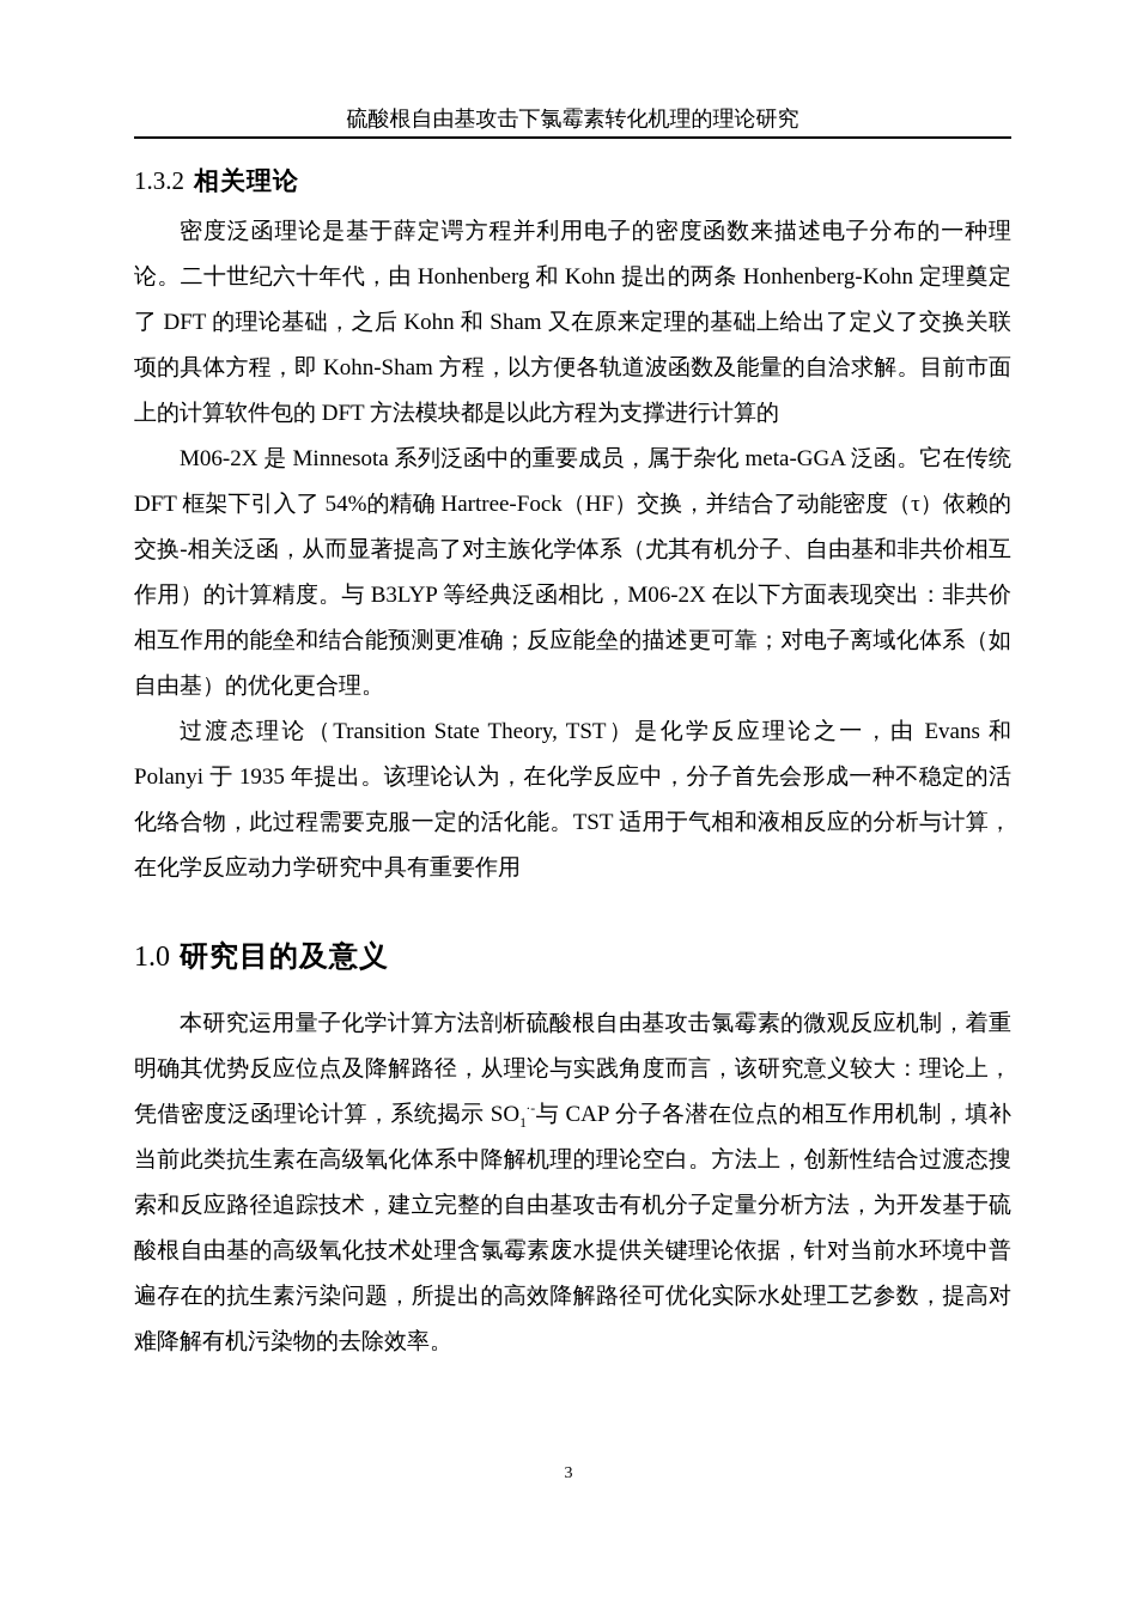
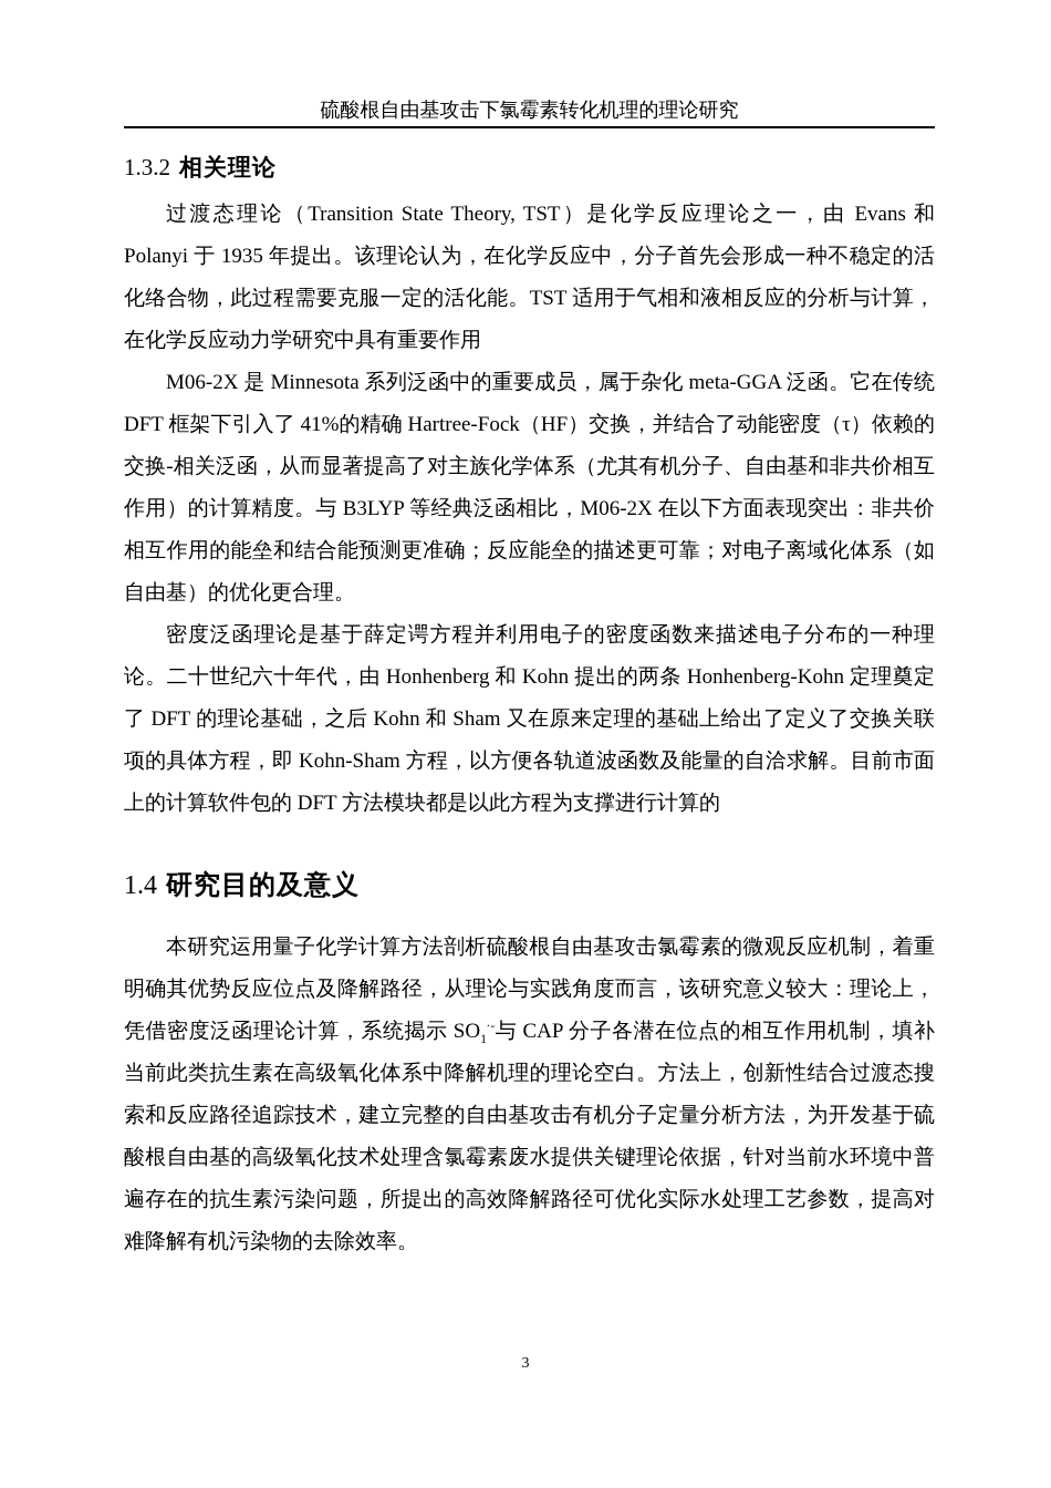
  硫酸根自由基攻击下氯霉素转化机理的理论研究
  1.3.2 相关理论
- 密度泛函理论是基于薛定谔方程并利用电子的密度函数来描述电子分布的一种理论。二十世纪六十年代，由 Honhenberg 和 Kohn 提出的两条 Honhenberg-Kohn 定理奠定了 DFT 的理论基础，之后 Kohn 和 Sham 又在原来定理的基础上给出了定义了交换关联项的具体方程，即 Kohn-Sham 方程，以方便各轨道波函数及能量的自洽求解。目前市面上的计算软件包的 DFT 方法模块都是以此方程为支撑进行计算的
+ 过渡态理论（Transition State Theory, TST）是化学反应理论之一，由 Evans 和 Polanyi 于 1935 年提出。该理论认为，在化学反应中，分子首先会形成一种不稳定的活化络合物，此过程需要克服一定的活化能。TST 适用于气相和液相反应的分析与计算，在化学反应动力学研究中具有重要作用
- M06-2X 是 Minnesota 系列泛函中的重要成员，属于杂化 meta-GGA 泛函。它在传统 DFT 框架下引入了 54%的精确 Hartree-Fock（HF）交换，并结合了动能密度（τ）依赖的交换-相关泛函，从而显著提高了对主族化学体系（尤其有机分子、自由基和非共价相互作用）的计算精度。与 B3LYP 等经典泛函相比，M06-2X 在以下方面表现突出：非共价相互作用的能垒和结合能预测更准确；反应能垒的描述更可靠；对电子离域化体系（如自由基）的优化更合理。
+ M06-2X 是 Minnesota 系列泛函中的重要成员，属于杂化 meta-GGA 泛函。它在传统 DFT 框架下引入了 41%的精确 Hartree-Fock（HF）交换，并结合了动能密度（τ）依赖的交换-相关泛函，从而显著提高了对主族化学体系（尤其有机分子、自由基和非共价相互作用）的计算精度。与 B3LYP 等经典泛函相比，M06-2X 在以下方面表现突出：非共价相互作用的能垒和结合能预测更准确；反应能垒的描述更可靠；对电子离域化体系（如自由基）的优化更合理。
- 过渡态理论（Transition State Theory, TST）是化学反应理论之一，由 Evans 和 Polanyi 于 1935 年提出。该理论认为，在化学反应中，分子首先会形成一种不稳定的活化络合物，此过程需要克服一定的活化能。TST 适用于气相和液相反应的分析与计算，在化学反应动力学研究中具有重要作用
+ 密度泛函理论是基于薛定谔方程并利用电子的密度函数来描述电子分布的一种理论。二十世纪六十年代，由 Honhenberg 和 Kohn 提出的两条 Honhenberg-Kohn 定理奠定了 DFT 的理论基础，之后 Kohn 和 Sham 又在原来定理的基础上给出了定义了交换关联项的具体方程，即 Kohn-Sham 方程，以方便各轨道波函数及能量的自洽求解。目前市面上的计算软件包的 DFT 方法模块都是以此方程为支撑进行计算的
- 1.0 研究目的及意义
+ 1.4 研究目的及意义
  本研究运用量子化学计算方法剖析硫酸根自由基攻击氯霉素的微观反应机制，着重明确其优势反应位点及降解路径，从理论与实践角度而言，该研究意义较大：理论上，凭借密度泛函理论计算，系统揭示 SO1·-与 CAP 分子各潜在位点的相互作用机制，填补当前此类抗生素在高级氧化体系中降解机理的理论空白。方法上，创新性结合过渡态搜索和反应路径追踪技术，建立完整的自由基攻击有机分子定量分析方法，为开发基于硫酸根自由基的高级氧化技术处理含氯霉素废水提供关键理论依据，针对当前水环境中普遍存在的抗生素污染问题，所提出的高效降解路径可优化实际水处理工艺参数，提高对难降解有机污染物的去除效率。
  3
